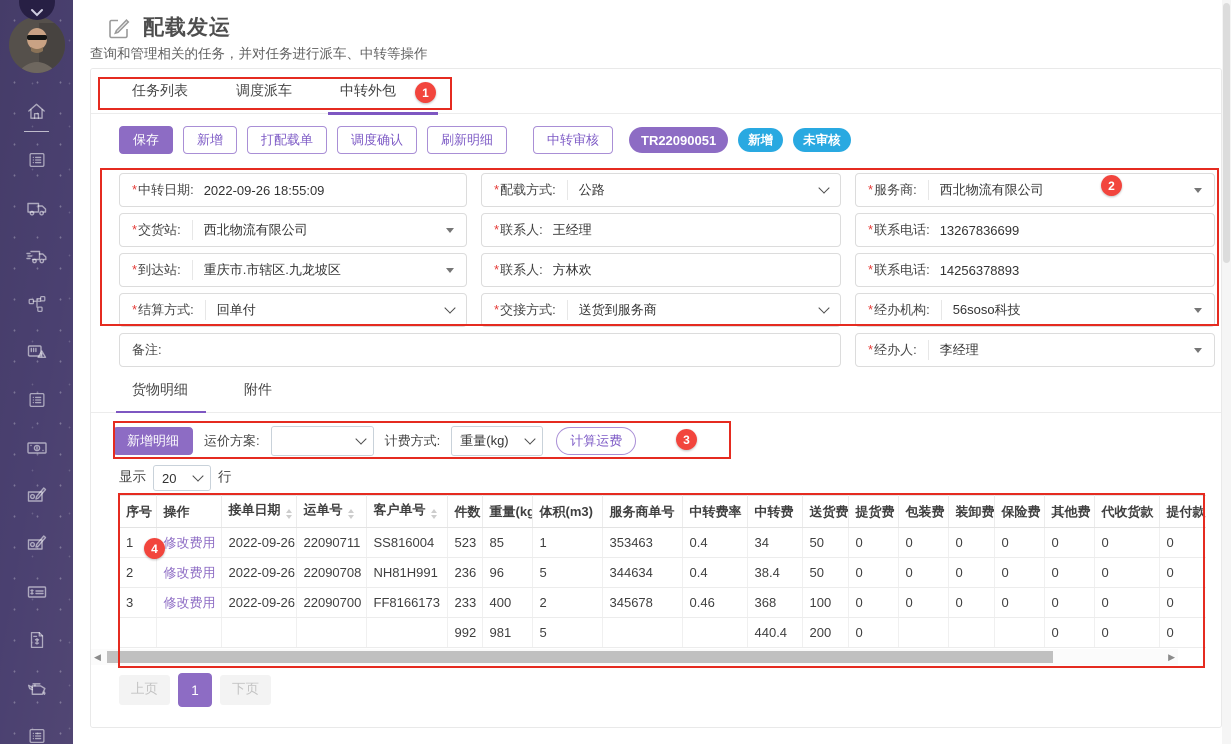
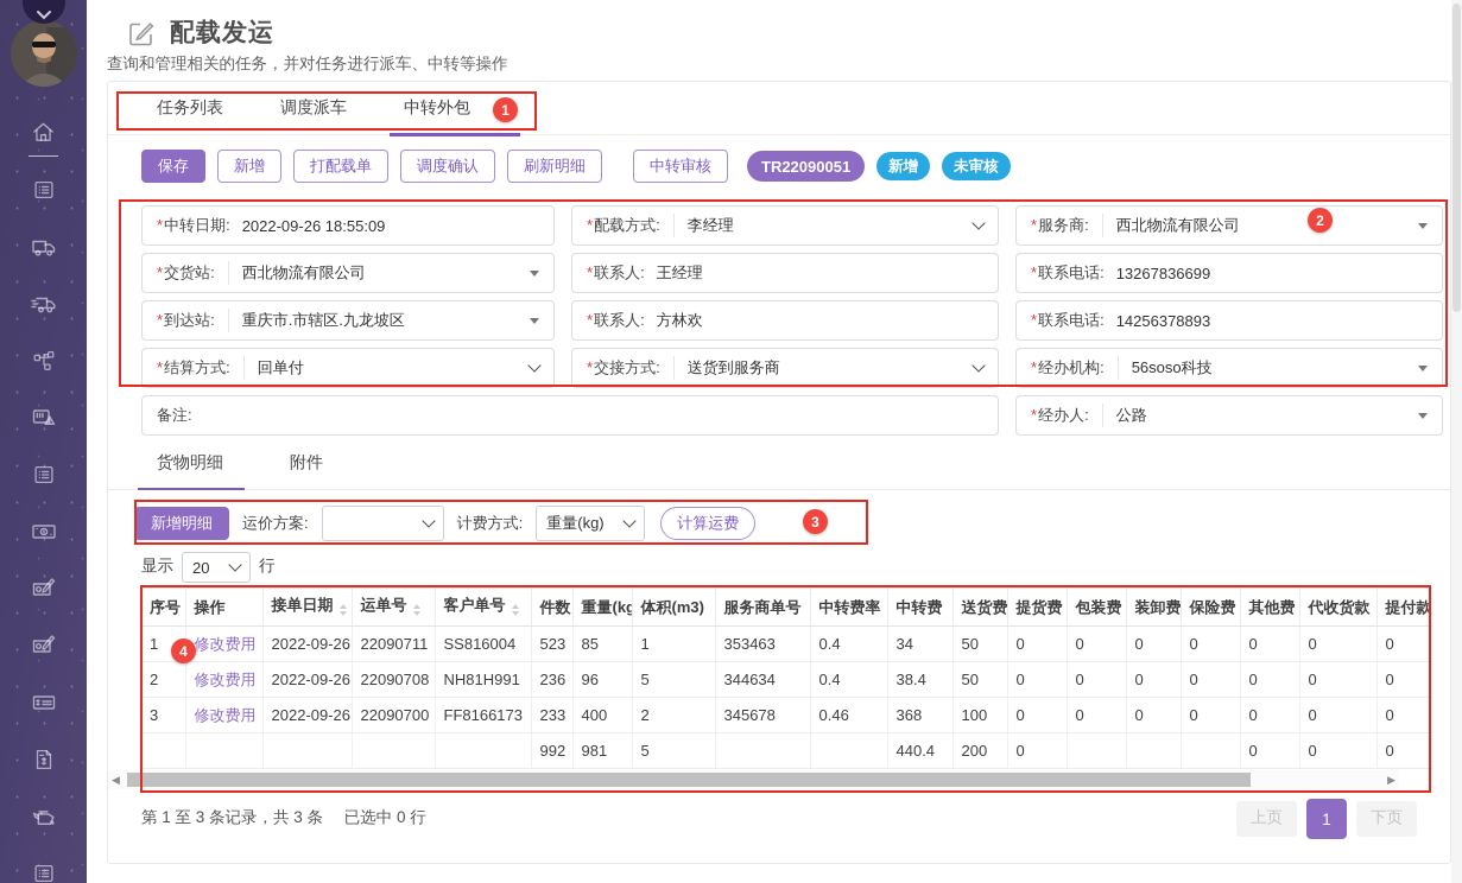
  配载发运
  查询和管理相关的任务，并对任务进行派车、中转等操作
  任务列表
  调度派车
  中转外包
  保存
  新增
  打配载单
  调度确认
  刷新明细
  中转审核
  TR22090051
  新增
  未审核
  *中转日期:
  2022-09-26 18:55:09
  *配载方式:
- 公路
+ 李经理
  *服务商:
  西北物流有限公司
  *交货站:
  西北物流有限公司
  *联系人:
  王经理
  *联系电话:
  13267836699
  *到达站:
  重庆市.市辖区.九龙坡区
  *联系人:
  方林欢
  *联系电话:
  14256378893
  *结算方式:
  回单付
  *交接方式:
  送货到服务商
  *经办机构:
  56soso科技
  备注:
  *经办人:
- 李经理
+ 公路
  货物明细
  附件
  新增明细
  运价方案:
  计费方式:
  重量(kg)
  计算运费
  显示
  20
  行
  序号	操作	接单日期	运单号	客户单号	件数	重量(kg	体积(m3)	服务商单号	中转费率	中转费	送货费	提货费	包装费	装卸费	保险费	其他费	代收货款	提付款
  1	修改费用	2022-09-26	22090711	SS816004	523	85	1	353463	0.4	34	50	0	0	0	0	0	0	0
  2	修改费用	2022-09-26	22090708	NH81H991	236	96	5	344634	0.4	38.4	50	0	0	0	0	0	0	0
  3	修改费用	2022-09-26	22090700	FF8166173	233	400	2	345678	0.46	368	100	0	0	0	0	0	0	0
  					992	981	5			440.4	200	0				0	0	0
  ◀
  ▶
+ 第 1 至 3 条记录，共 3 条 已选中 0 行
  上页
  1
  下页
  1
  2
  3
  4
